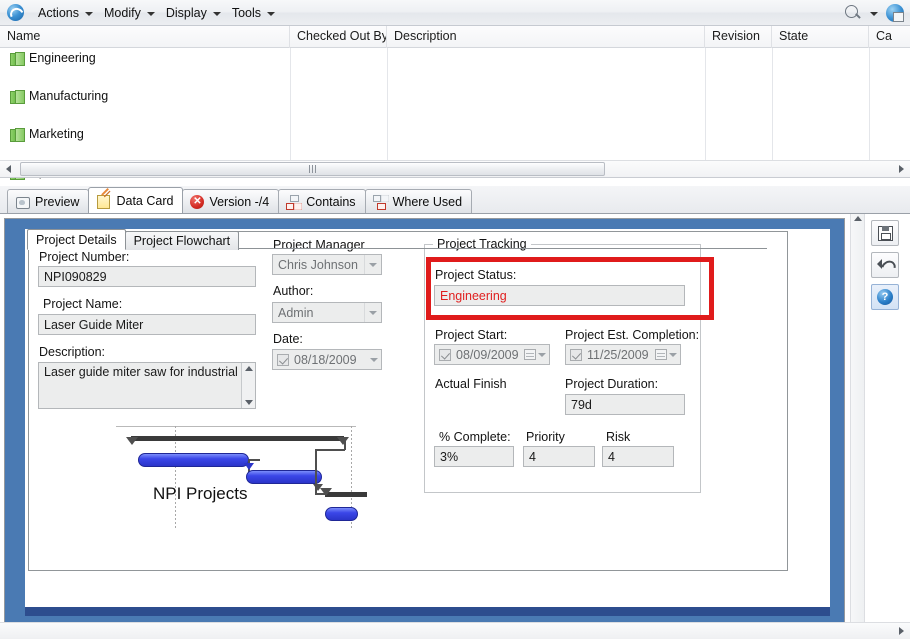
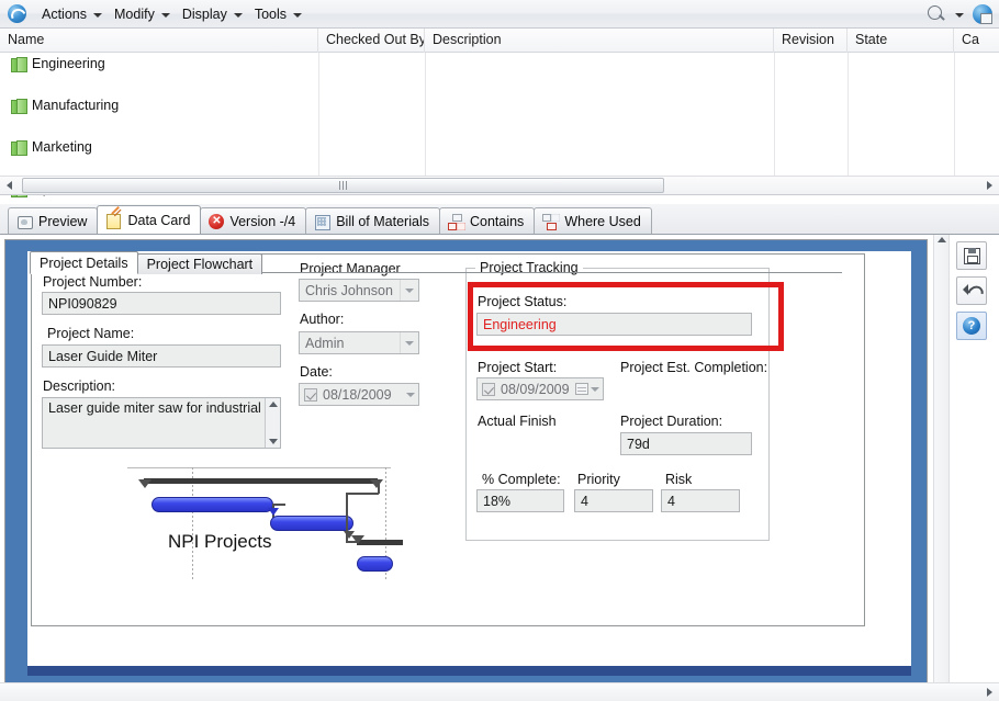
  Actions
  Modify
  Display
  Tools
  Name
  Checked Out By
  Description
  Revision
  State
  Ca
  Engineering
  Manufacturing
  Marketing
  Preview
  Data Card
  ✕
  Version -/4
+ Bill of Materials
  Contains
  Where Used
  Project Details
  Project Flowchart
  Project Number:
  NPI090829
  Project Name:
  Laser Guide Miter
  Description:
  Laser guide miter saw for industrial
  Project Manager
  Chris Johnson
  Author:
  Admin
  Date:
  08/18/2009
  Project Tracking
  Project Status:
  Engineering
  Project Start:
  08/09/2009
  Project Est. Completion:
- 11/25/2009
  Actual Finish
  Project Duration:
  79d
  % Complete:
- 3%
+ 18%
  Priority
  4
  Risk
  4
  NPI Projects
  ?
